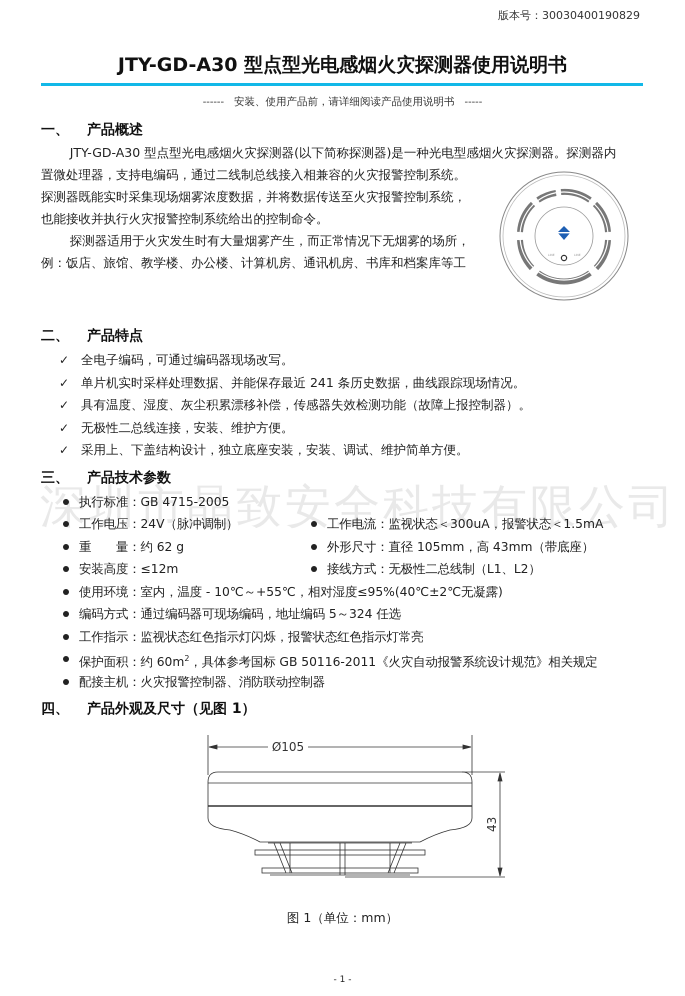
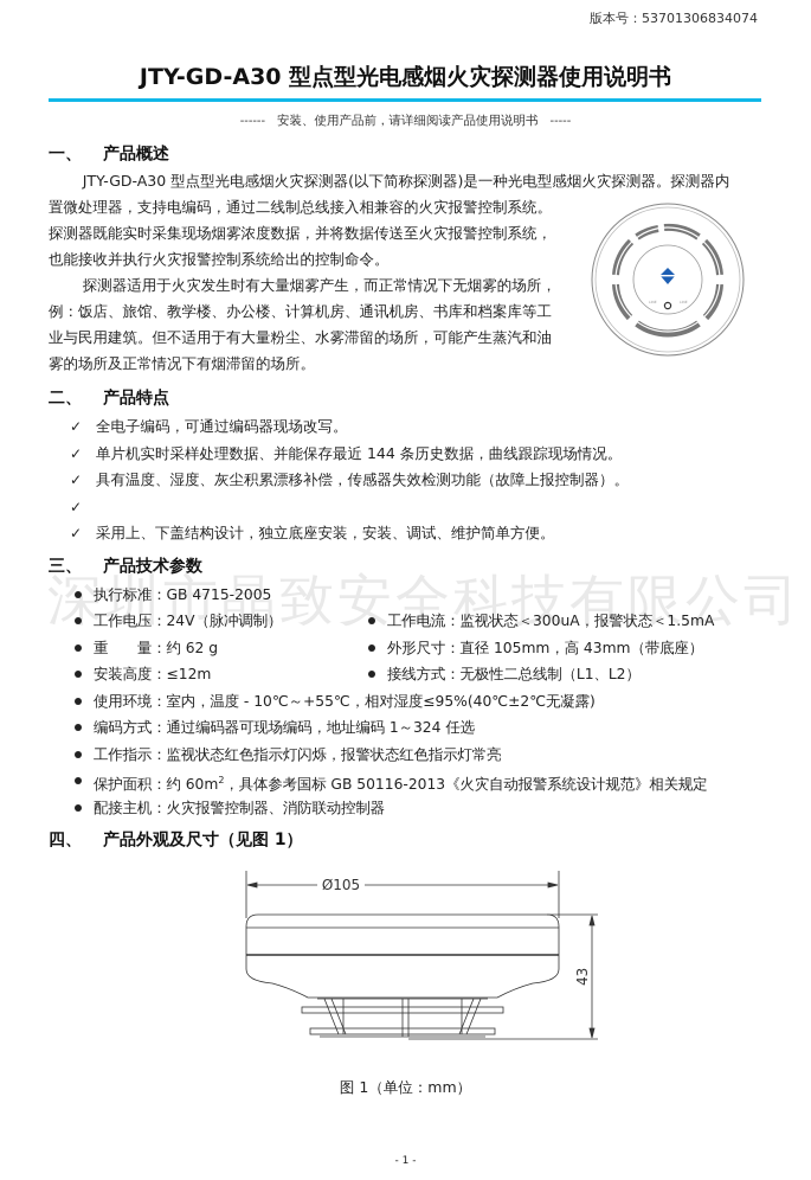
- 版本号：30030400190829
+ 版本号：53701306834074
  JTY-GD-A30 型点型光电感烟火灾探测器使用说明书
  ------ 安装、使用产品前，请详细阅读产品使用说明书 -----
  深圳市晶致安全科技有限公司
  一、 产品概述
  JTY-GD-A30 型点型光电感烟火灾探测器(以下简称探测器)是一种光电型感烟火灾探测器。探测器内
  置微处理器，支持电编码，通过二线制总线接入相兼容的火灾报警控制系统。
  探测器既能实时采集现场烟雾浓度数据，并将数据传送至火灾报警控制系统，
  也能接收并执行火灾报警控制系统给出的控制命令。
  探测器适用于火灾发生时有大量烟雾产生，而正常情况下无烟雾的场所，
  例：饭店、旅馆、教学楼、办公楼、计算机房、通讯机房、书库和档案库等工
+ 业与民用建筑。但不适用于有大量粉尘、水雾滞留的场所，可能产生蒸汽和油
+ 雾的场所及正常情况下有烟滞留的场所。
  二、 产品特点
  ✓
  全电子编码，可通过编码器现场改写。
  ✓
- 单片机实时采样处理数据、并能保存最近 241 条历史数据，曲线跟踪现场情况。
+ 单片机实时采样处理数据、并能保存最近 144 条历史数据，曲线跟踪现场情况。
  ✓
  具有温度、湿度、灰尘积累漂移补偿，传感器失效检测功能（故障上报控制器）。
  ✓
- 无极性二总线连接，安装、维护方便。
  ✓
  采用上、下盖结构设计，独立底座安装，安装、调试、维护简单方便。
  三、 产品技术参数
  执行标准：GB 4715-2005
  工作电压：24V（脉冲调制）
  重 量：约 62 g
  安装高度：≤12m
  工作电流：监视状态＜300uA，报警状态＜1.5mA
  外形尺寸：直径 105mm，高 43mm（带底座）
  接线方式：无极性二总线制（L1、L2）
  使用环境：室内，温度 - 10℃～+55℃，相对湿度≤95%(40℃±2℃无凝露)
- 编码方式：通过编码器可现场编码，地址编码 5～324 任选
+ 编码方式：通过编码器可现场编码，地址编码 1～324 任选
  工作指示：监视状态红色指示灯闪烁，报警状态红色指示灯常亮
- 保护面积：约 60m2，具体参考国标 GB 50116-2011《火灾自动报警系统设计规范》相关规定
+ 保护面积：约 60m2，具体参考国标 GB 50116-2013《火灾自动报警系统设计规范》相关规定
  配接主机：火灾报警控制器、消防联动控制器
  四、 产品外观及尺寸（见图 1）
  Ø105
  图 1（单位：mm）
  - 1 -
